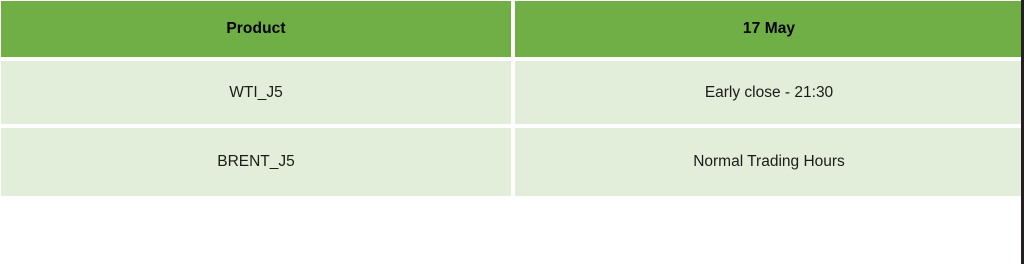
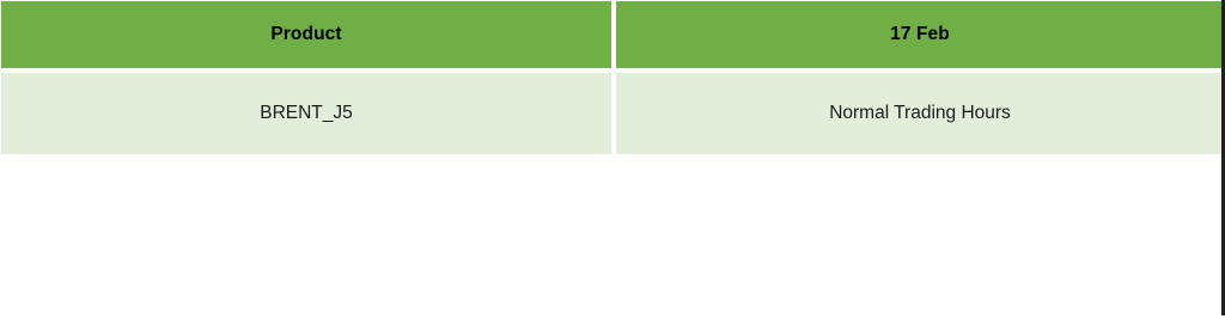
- Product	17 May
+ Product	17 Feb
- WTI_J5	Early close - 21:30
  BRENT_J5	Normal Trading Hours
